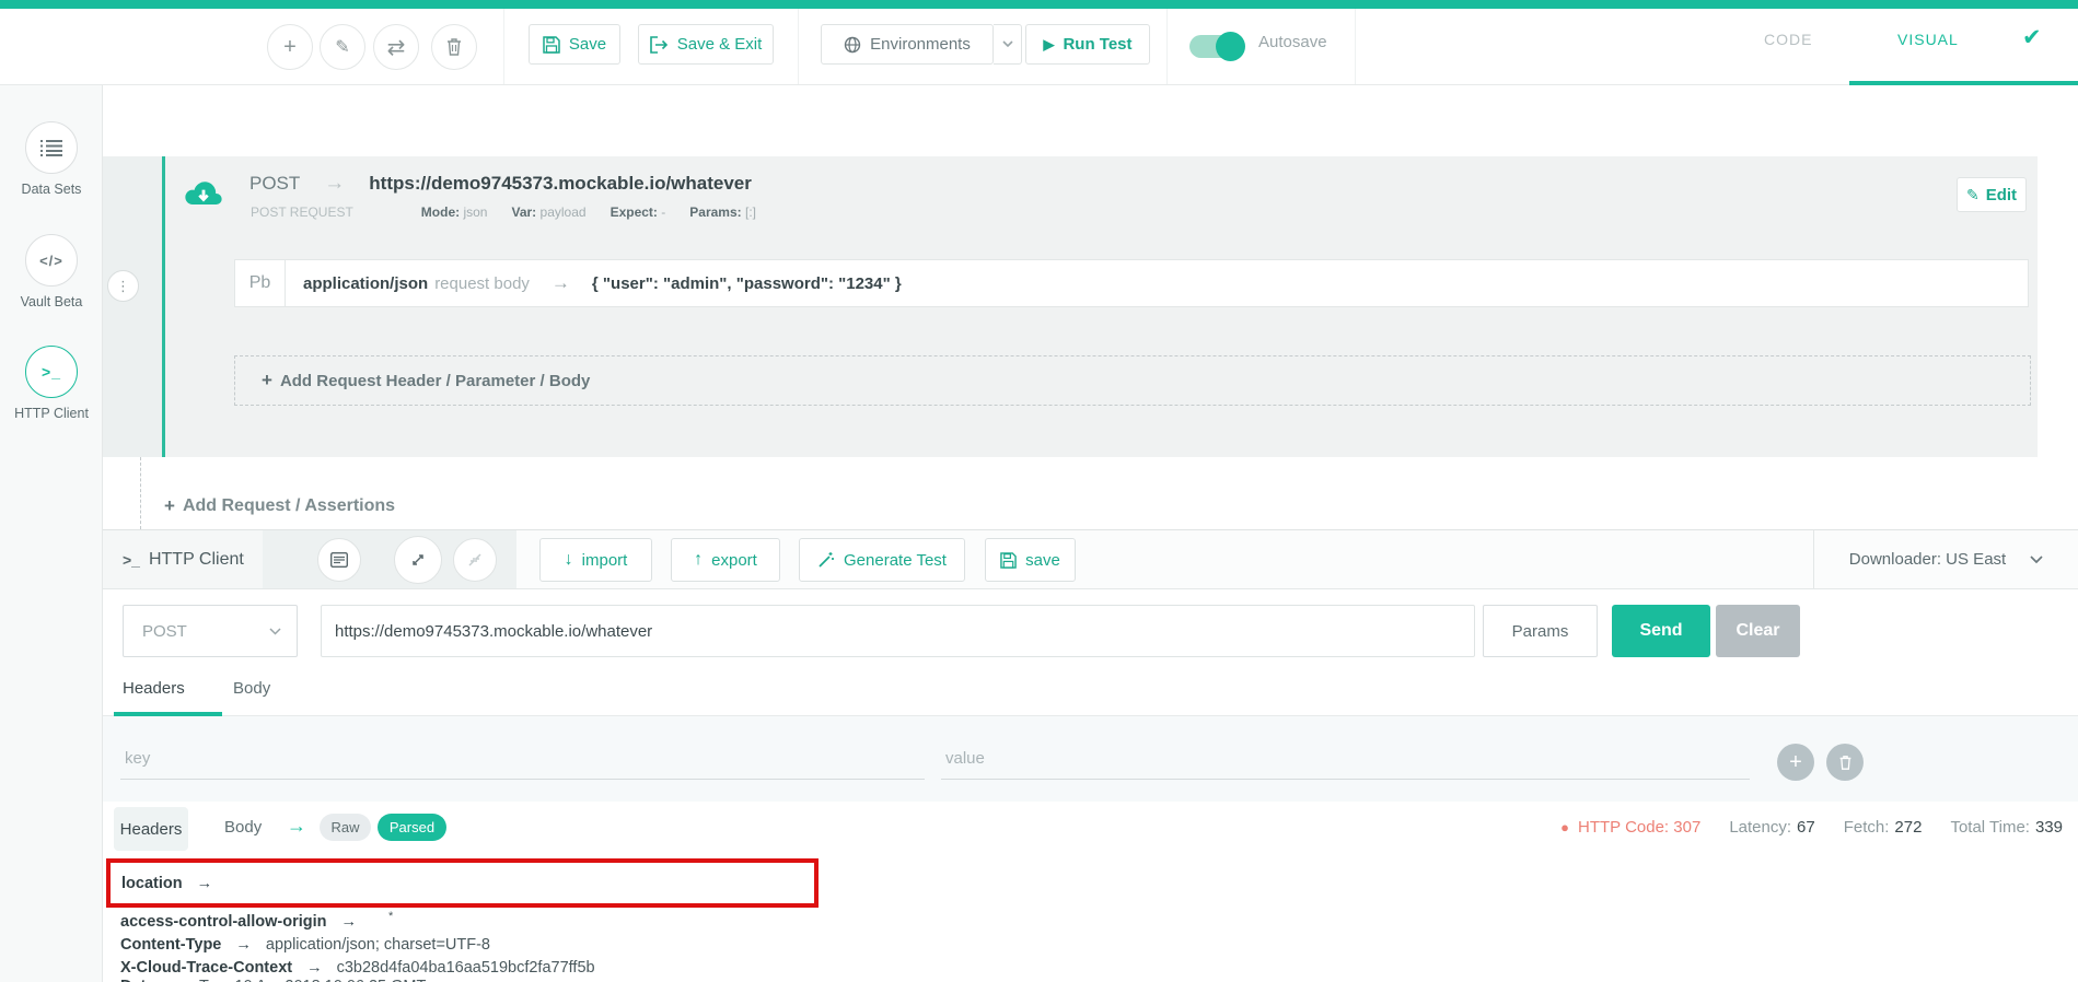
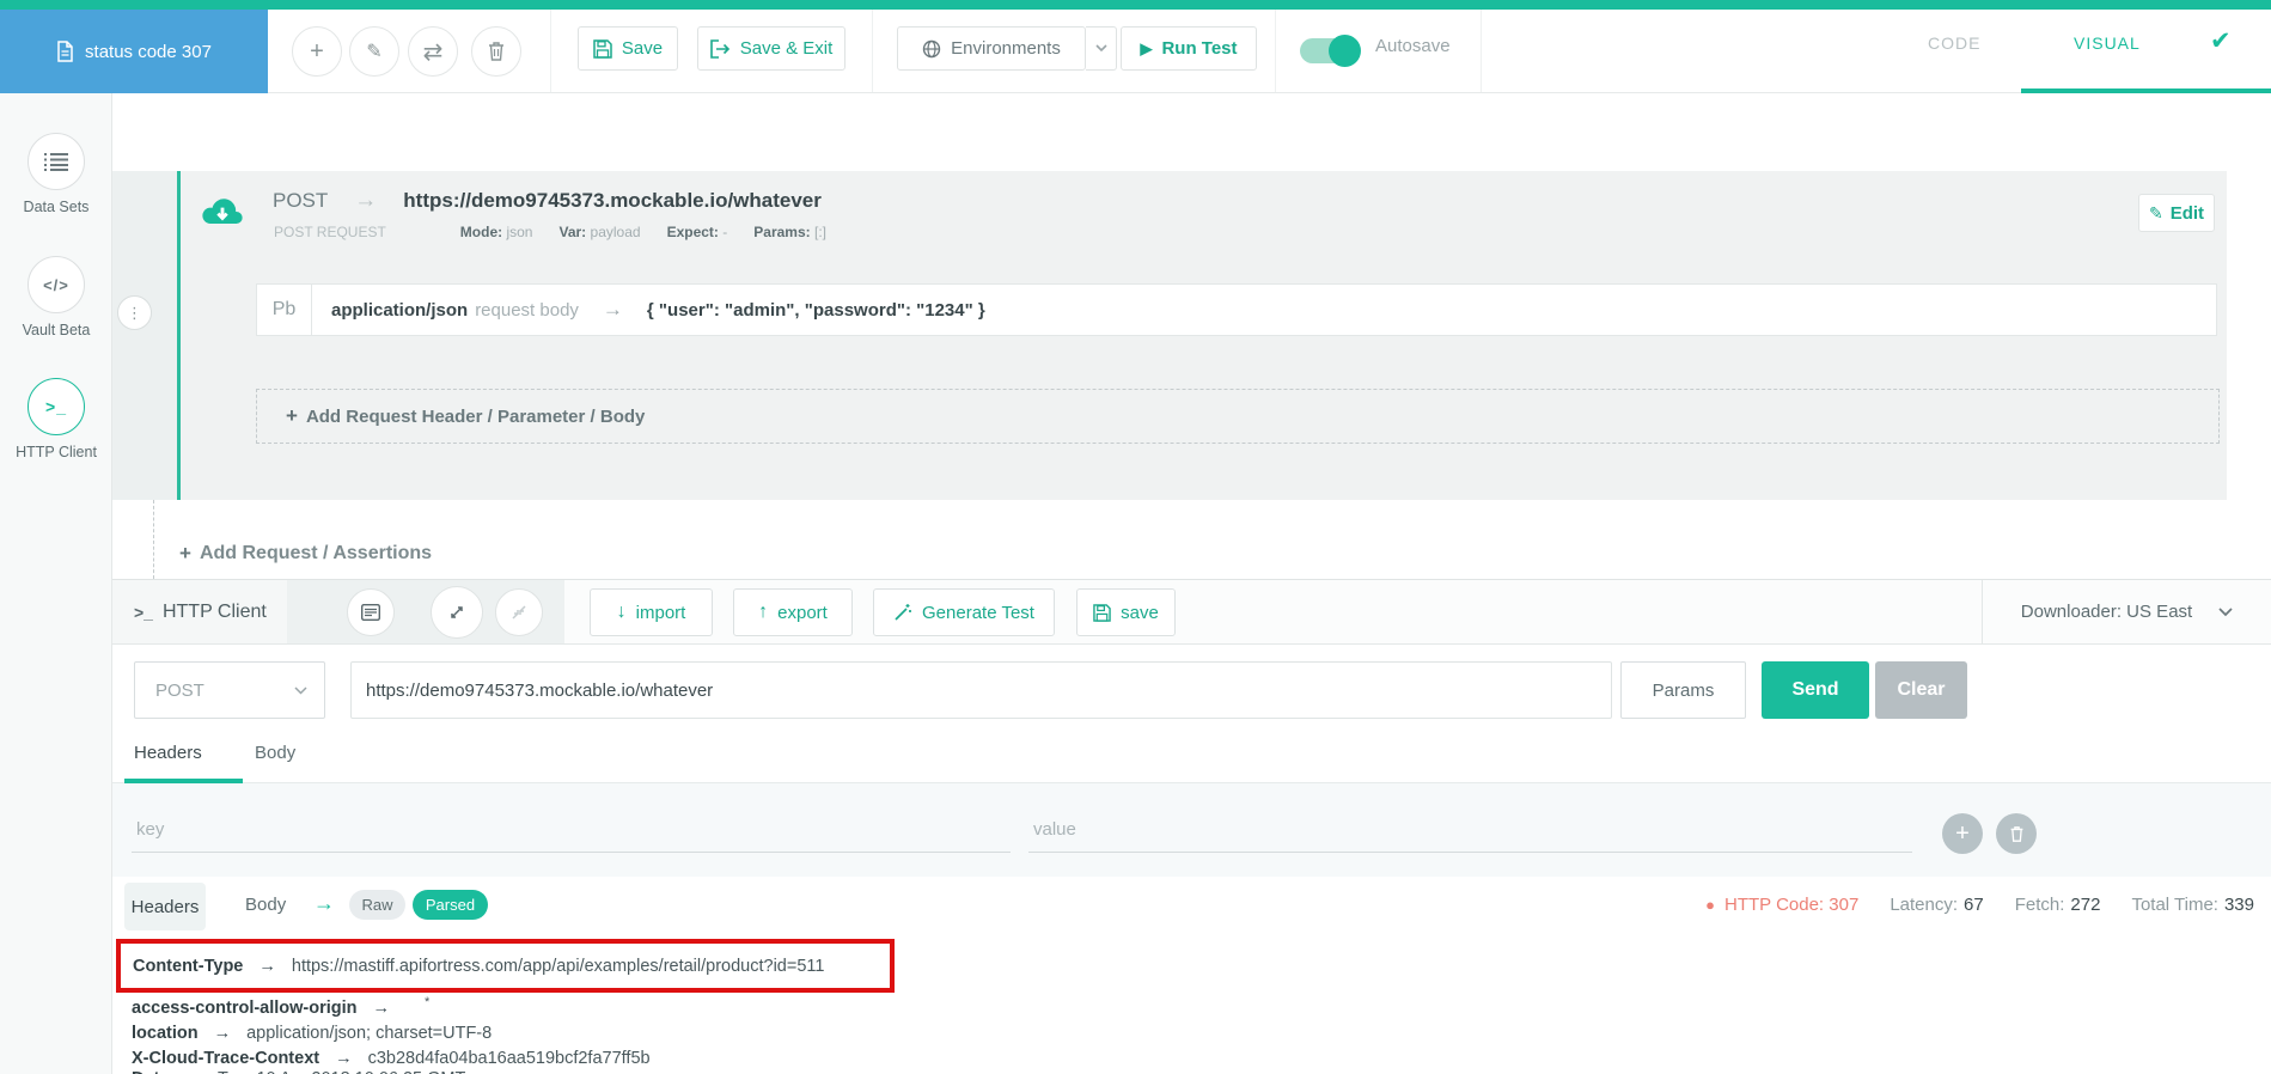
+ status code 307
  +
  ✎
  ⇄
  Save
  Save & Exit
  Environments
  ▶
  Run Test
  Autosave
  CODE
  VISUAL
  ✔
  Data Sets
  </>
  Vault Beta
  >_
  HTTP Client
  ⋮
  POST
  →
  https://demo9745373.mockable.io/whatever
  POST REQUEST
  Mode: json
  Var: payload
  Expect: -
  Params: [:]
  ✎
  Edit
  Pb
  application/json
  request body
  →
  { "user": "admin", "password": "1234" }
  +
  Add Request Header / Parameter / Body
  +
  Add Request / Assertions
  >_
  HTTP Client
  ↓
  import
  ↑
  export
  Generate Test
  save
  Downloader: US East
  POST
  https://demo9745373.mockable.io/whatever
  Params
  Send
  Clear
  Headers
  Body
  key
  value
  +
  Headers
  Body
  →
  Raw
  Parsed
  ●
  HTTP Code: 307
  Latency:
  67
  Fetch:
  272
  Total Time:
  339
- location
+ Content-Type
  →
+ https://mastiff.apifortress.com/app/api/examples/retail/product?id=511
  access-control-allow-origin
  →
  *
- Content-Type
+ location
  →
  application/json; charset=UTF-8
  X-Cloud-Trace-Context
  →
  c3b28d4fa04ba16aa519bcf2fa77ff5b
